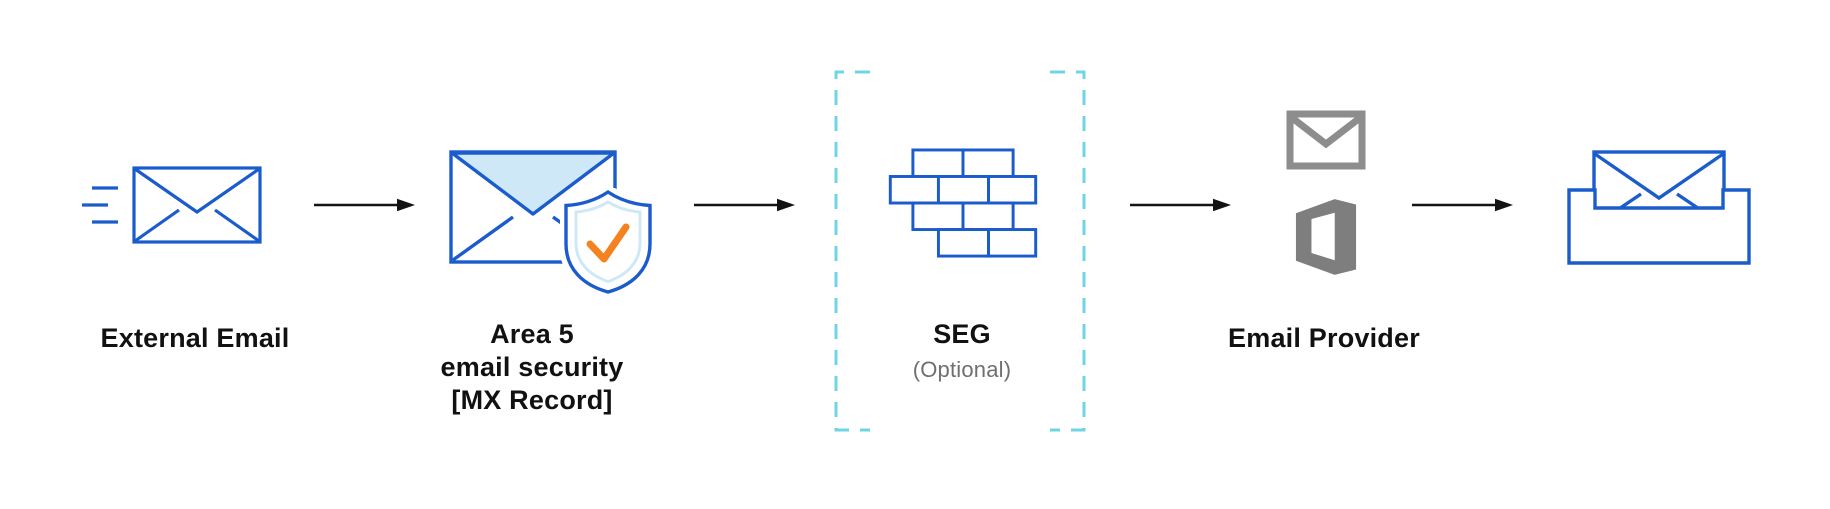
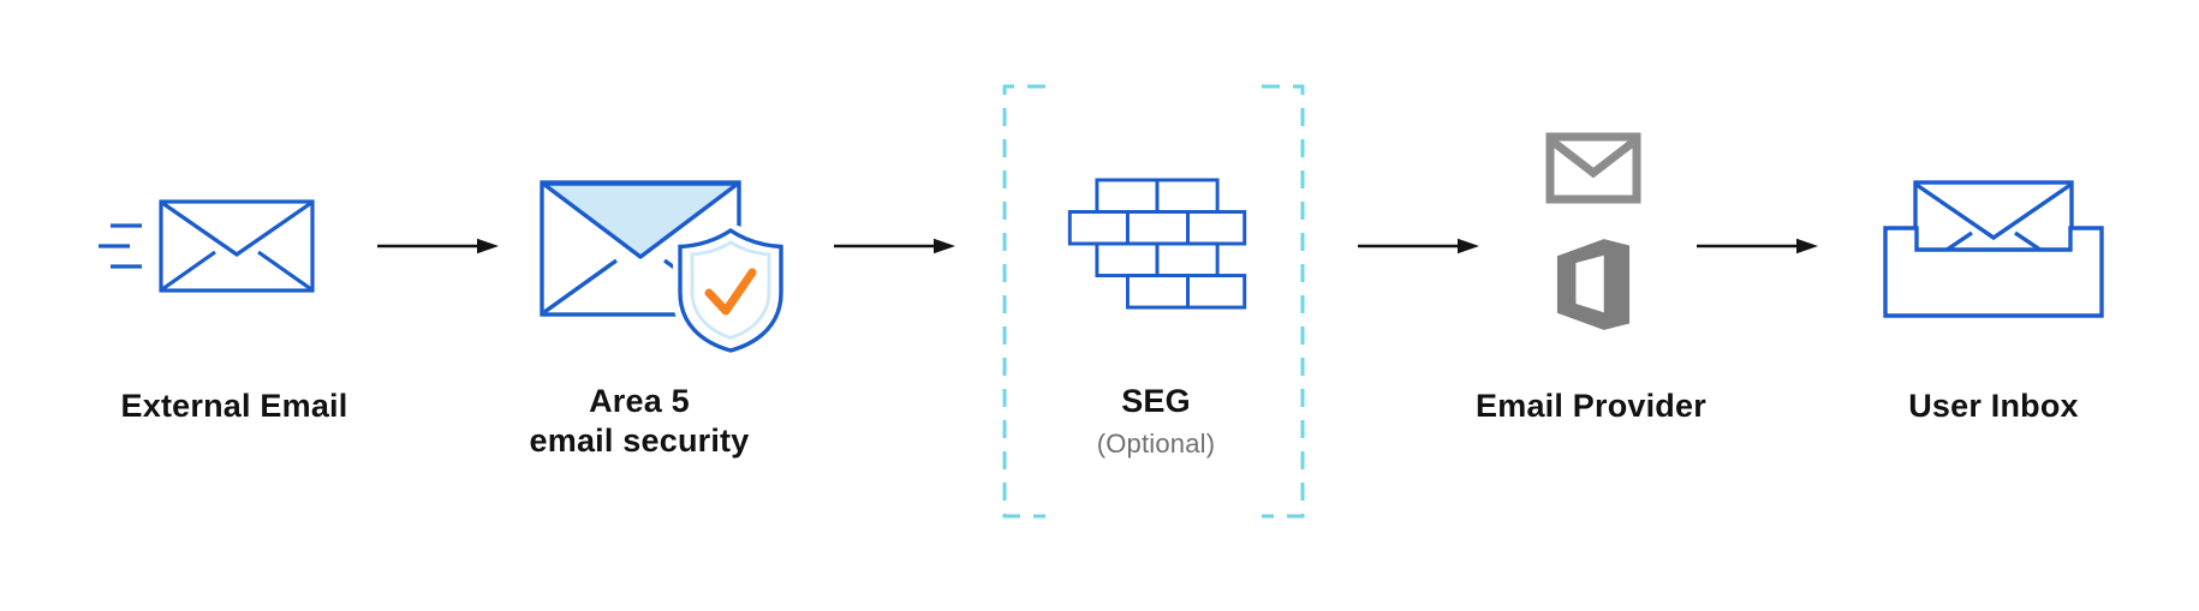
  External Email
  Area 5
  email security
- [MX Record]
  SEG
  (Optional)
  Email Provider
+ User Inbox
